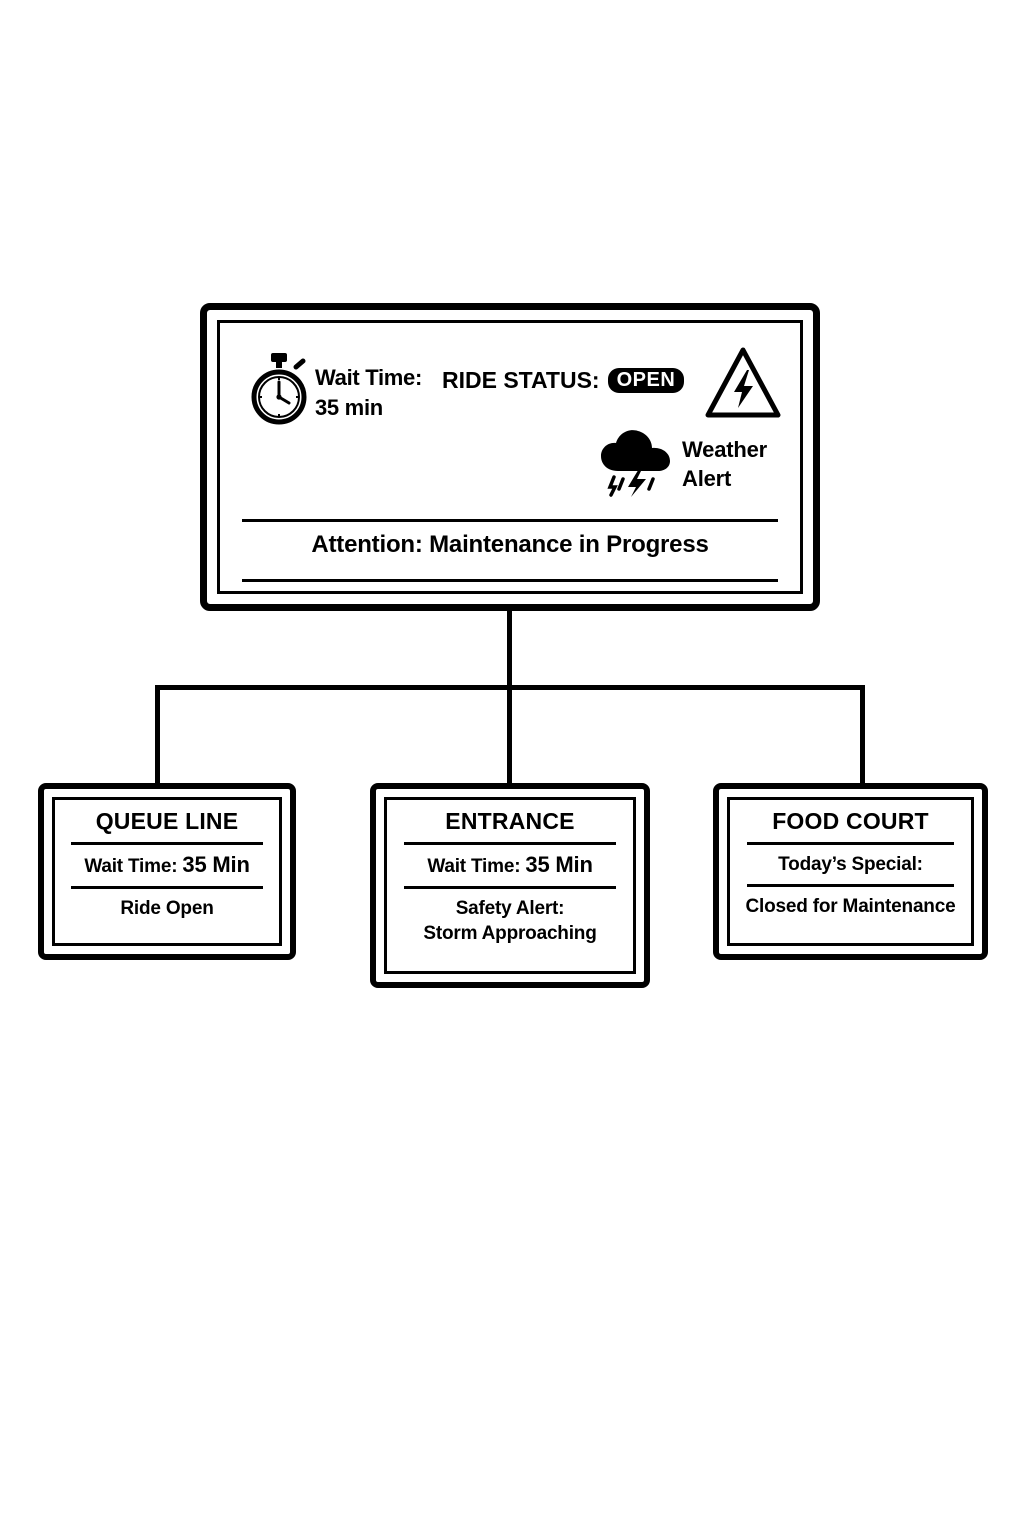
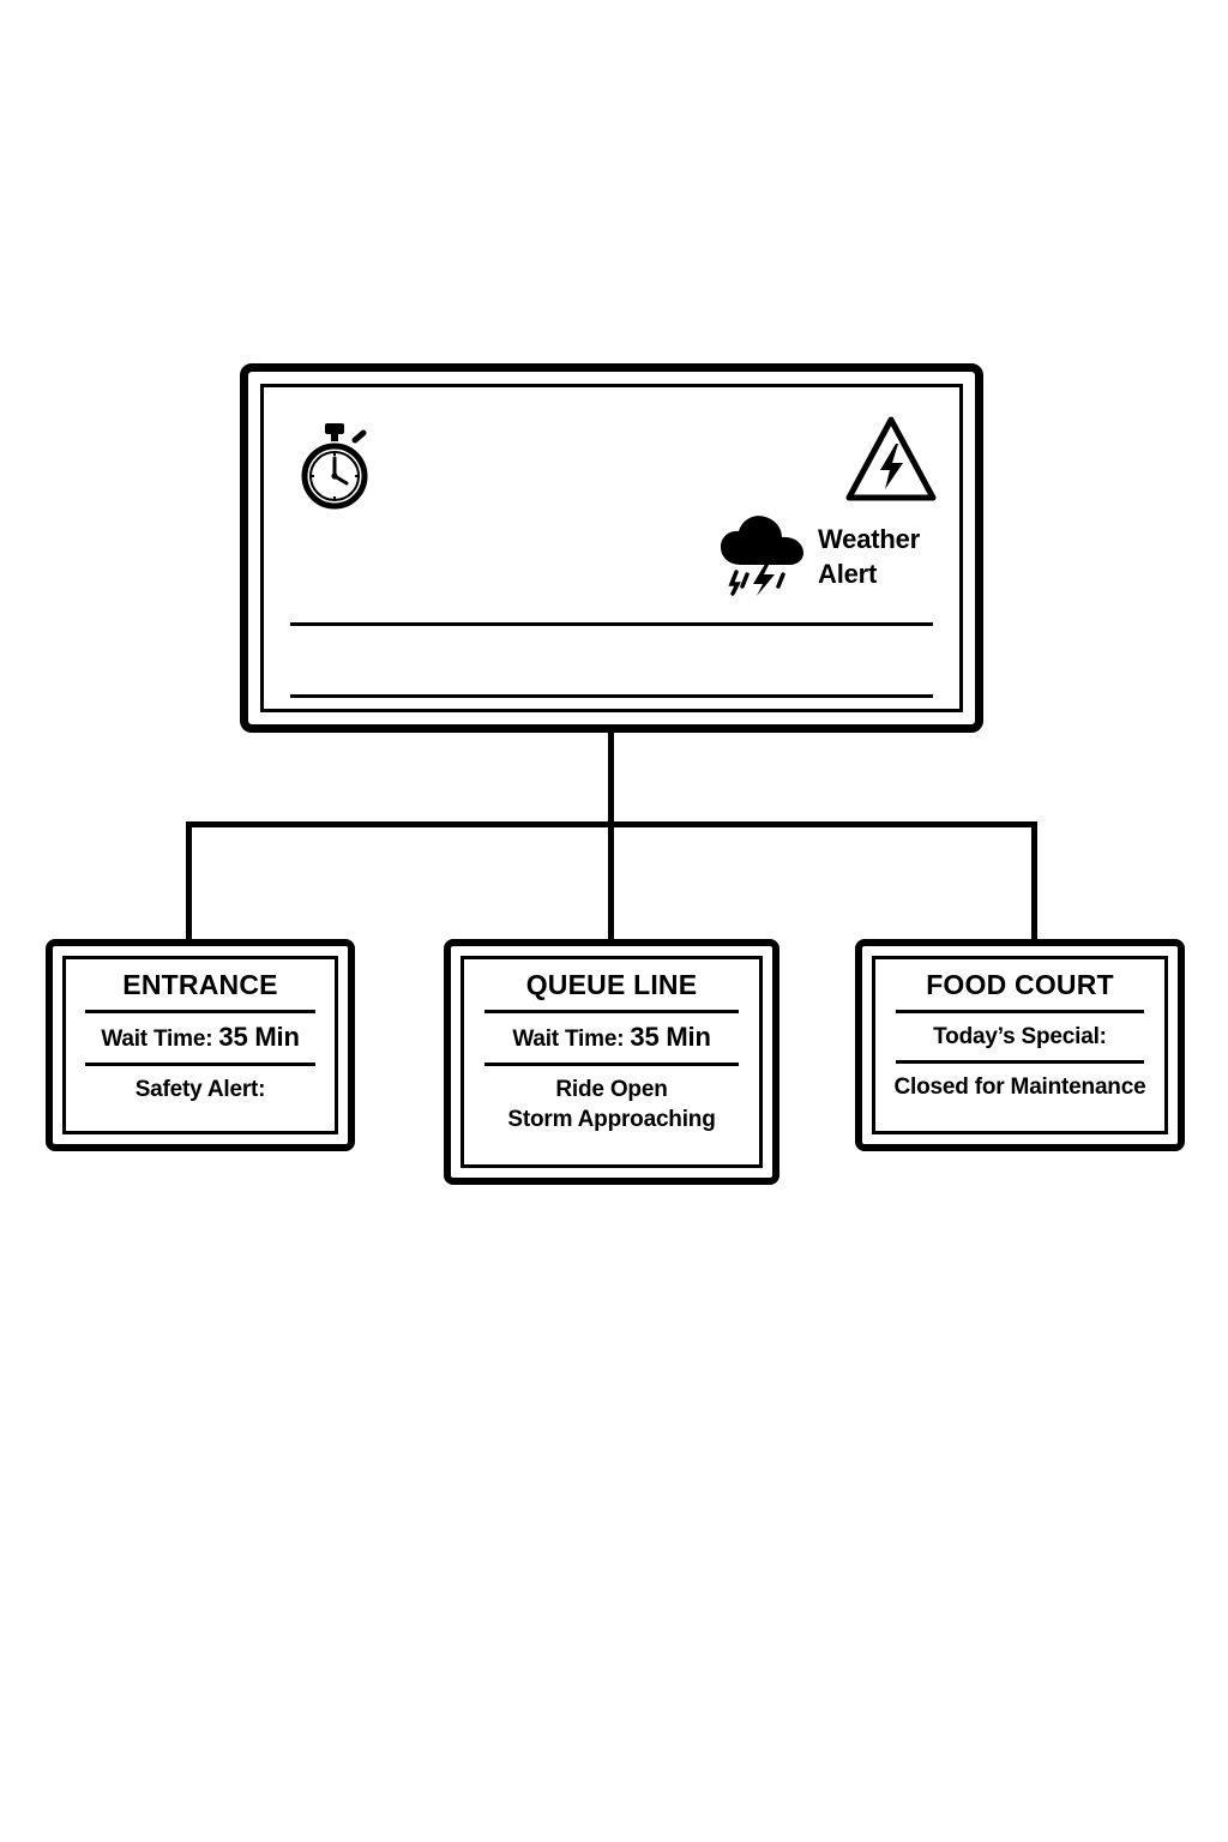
- Wait Time:
- 35 min
- RIDE STATUS:
- OPEN
  Weather
  Alert
- Attention: Maintenance in Progress
- QUEUE LINE
+ ENTRANCE
  Wait Time: 35 Min
- Ride Open
+ Safety Alert:
- ENTRANCE
+ QUEUE LINE
  Wait Time: 35 Min
- Safety Alert:
+ Ride Open
  Storm Approaching
  FOOD COURT
  Today’s Special:
  Closed for Maintenance
